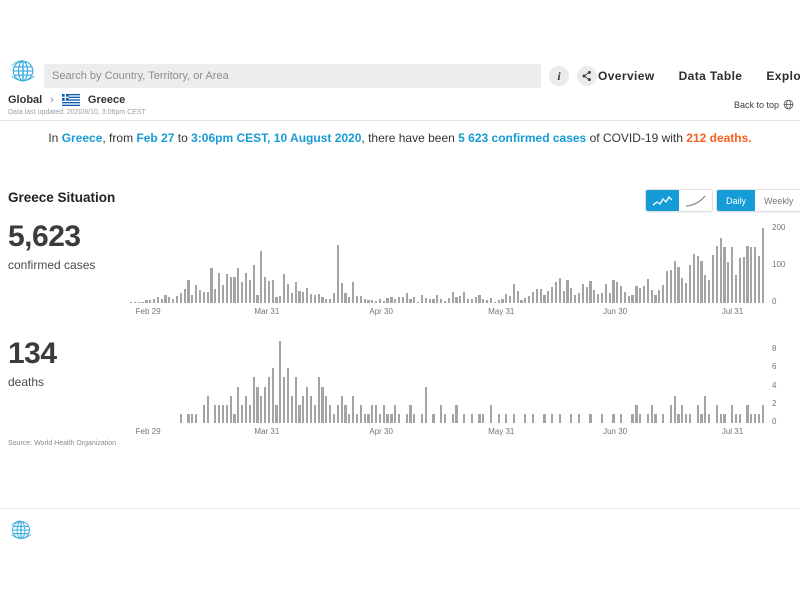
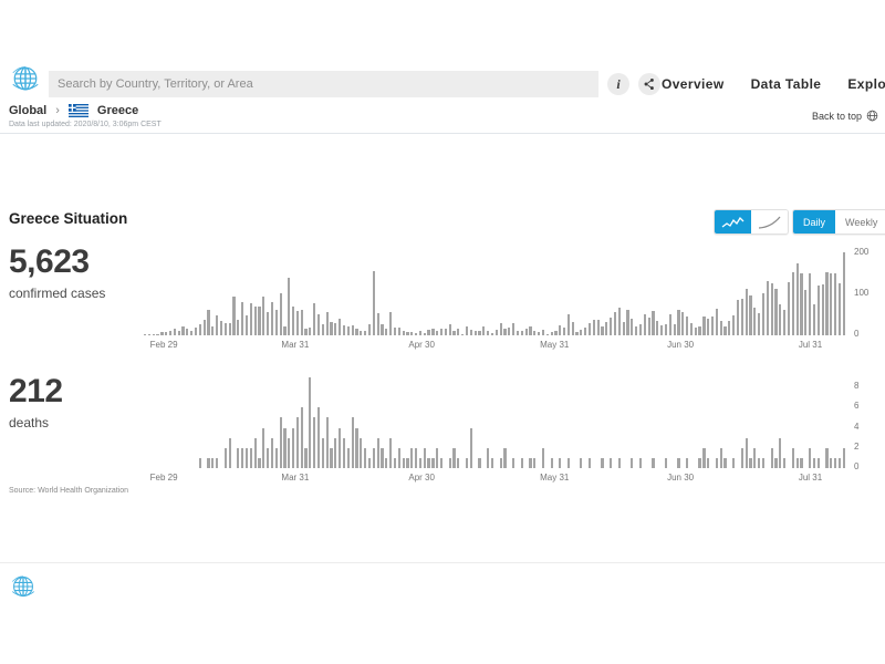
  Search by Country, Territory, or Area
  i
  Overview
  Data Table
  Explo
  Global
  ›
  Greece
  Back to top
- In Greece, from Feb 27 to 3:06pm CEST, 10 August 2020, there have been 5 623 confirmed cases of COVID-19 with 212 deaths.
  Greece Situation
  Daily
  Weekly
  5,623
  confirmed cases
  0
  100
  200
  Feb 29
  Mar 31
  Apr 30
  May 31
  Jun 30
  Jul 31
- 134
+ 212
  deaths
  0
  2
  4
  6
  8
  Feb 29
  Mar 31
  Apr 30
  May 31
  Jun 30
  Jul 31
